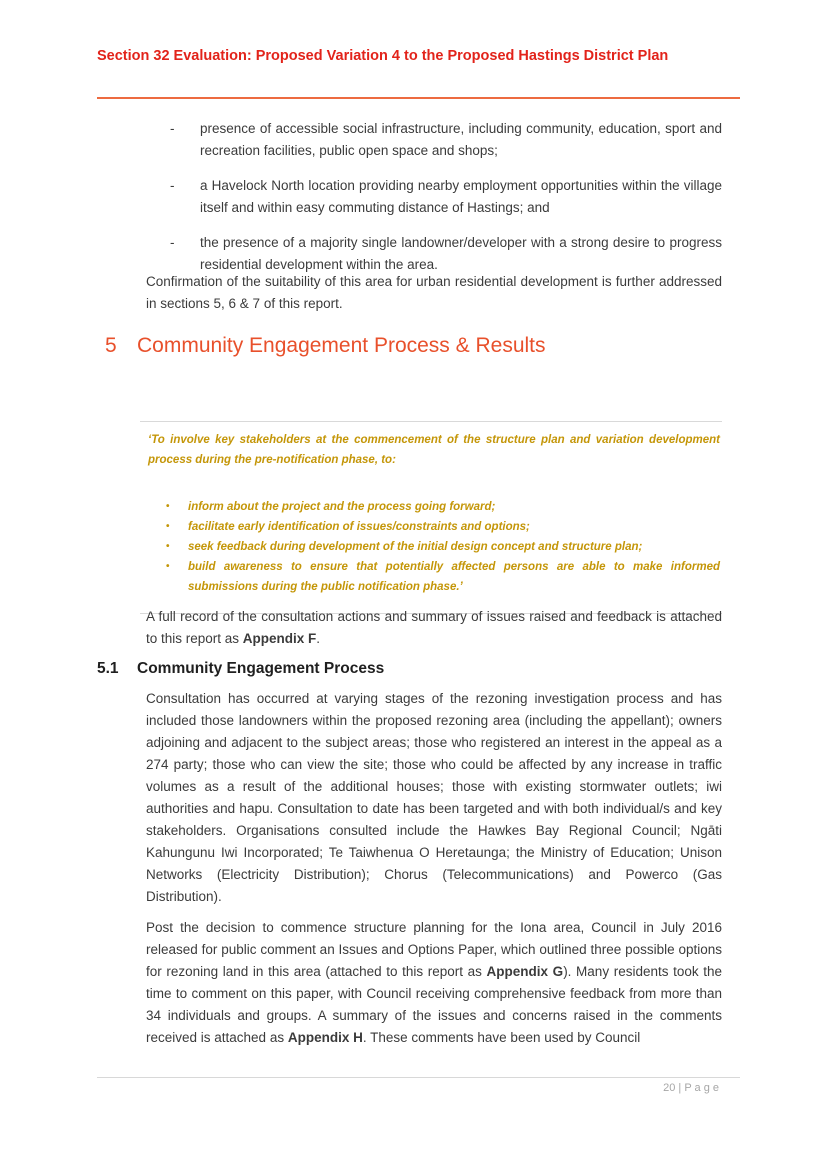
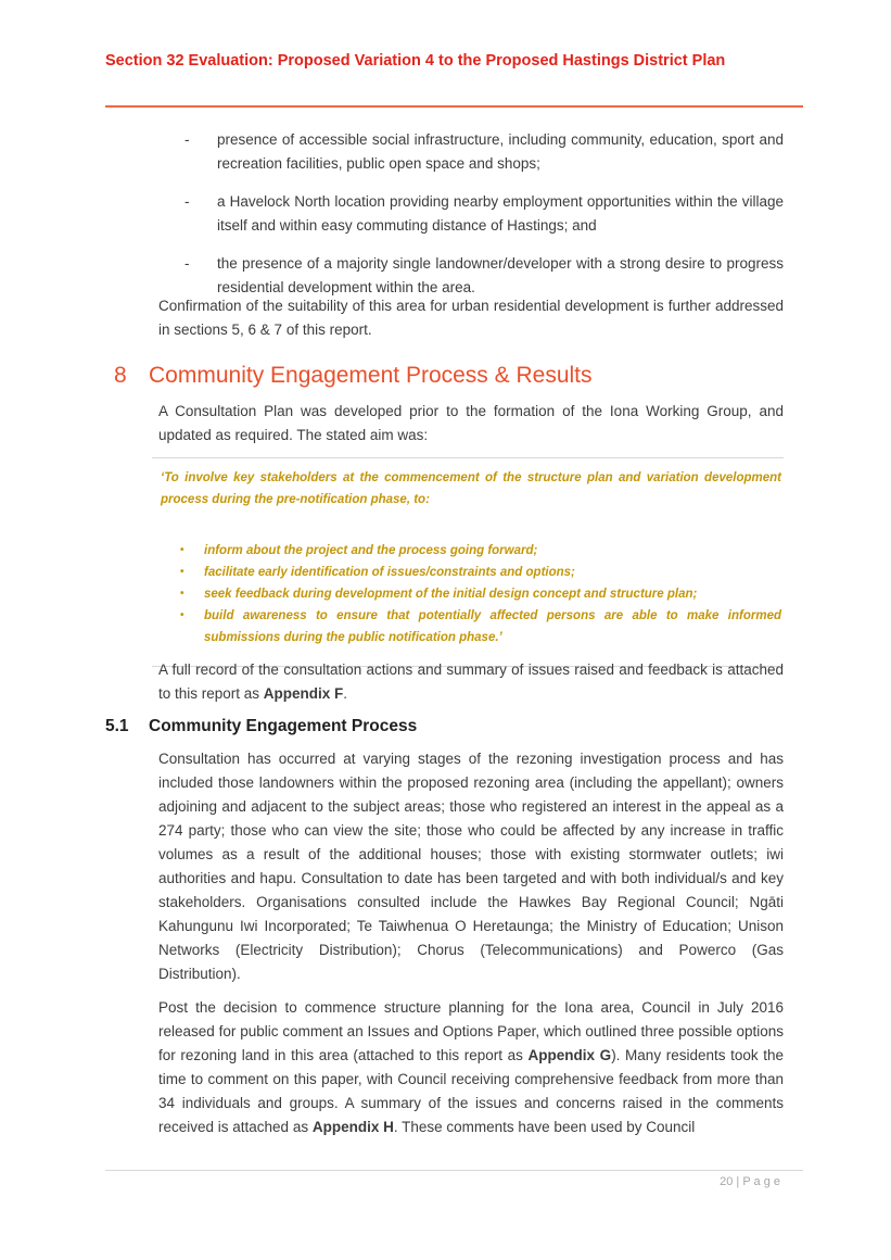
  Section 32 Evaluation: Proposed Variation 4 to the Proposed Hastings District Plan
  -
  presence of accessible social infrastructure, including community, education, sport and recreation facilities, public open space and shops;
  -
  a Havelock North location providing nearby employment opportunities within the village itself and within easy commuting distance of Hastings; and
  -
  the presence of a majority single landowner/developer with a strong desire to progress residential development within the area.
  Confirmation of the suitability of this area for urban residential development is further addressed in sections 5, 6 & 7 of this report.
- 5
+ 8
  Community Engagement Process & Results
+ A Consultation Plan was developed prior to the formation of the Iona Working Group, and updated as required. The stated aim was:
  ‘To involve key stakeholders at the commencement of the structure plan and variation development process during the pre-notification phase, to:
  •
  inform about the project and the process going forward;
  •
  facilitate early identification of issues/constraints and options;
  •
  seek feedback during development of the initial design concept and structure plan;
  •
  build awareness to ensure that potentially affected persons are able to make informed submissions during the public notification phase.’
  A full record of the consultation actions and summary of issues raised and feedback is attached to this report as Appendix F.
  5.1
  Community Engagement Process
  Consultation has occurred at varying stages of the rezoning investigation process and has included those landowners within the proposed rezoning area (including the appellant); owners adjoining and adjacent to the subject areas; those who registered an interest in the appeal as a 274 party; those who can view the site; those who could be affected by any increase in traffic volumes as a result of the additional houses; those with existing stormwater outlets; iwi authorities and hapu. Consultation to date has been targeted and with both individual/s and key stakeholders. Organisations consulted include the Hawkes Bay Regional Council; Ngāti Kahungunu Iwi Incorporated; Te Taiwhenua O Heretaunga; the Ministry of Education; Unison Networks (Electricity Distribution); Chorus (Telecommunications) and Powerco (Gas Distribution).
  Post the decision to commence structure planning for the Iona area, Council in July 2016 released for public comment an Issues and Options Paper, which outlined three possible options for rezoning land in this area (attached to this report as Appendix G). Many residents took the time to comment on this paper, with Council receiving comprehensive feedback from more than 34 individuals and groups. A summary of the issues and concerns raised in the comments received is attached as Appendix H. These comments have been used by Council
  20 | P a g e
